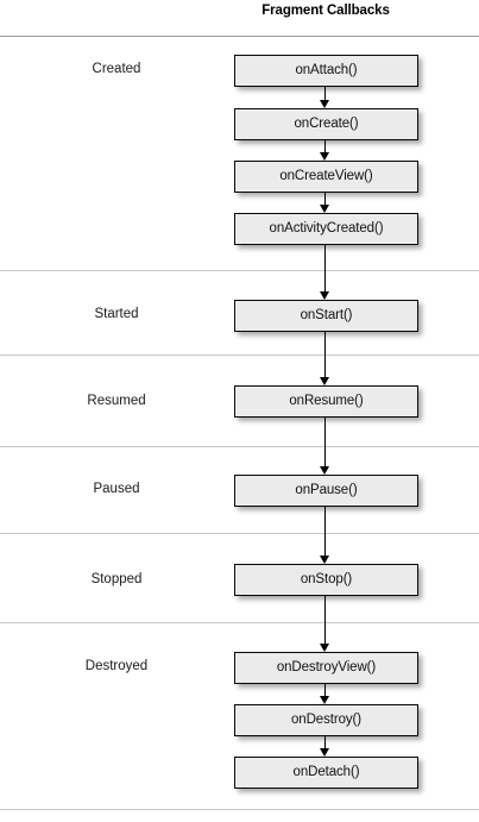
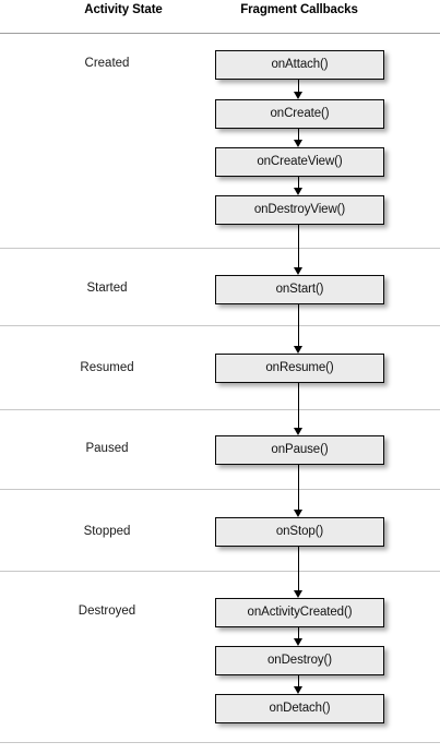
+ Activity State
  Fragment Callbacks
  Created
  Started
  Resumed
  Paused
  Stopped
  Destroyed
  onAttach()
  onCreate()
  onCreateView()
- onActivityCreated()
+ onDestroyView()
  onStart()
  onResume()
  onPause()
  onStop()
- onDestroyView()
+ onActivityCreated()
  onDestroy()
  onDetach()
